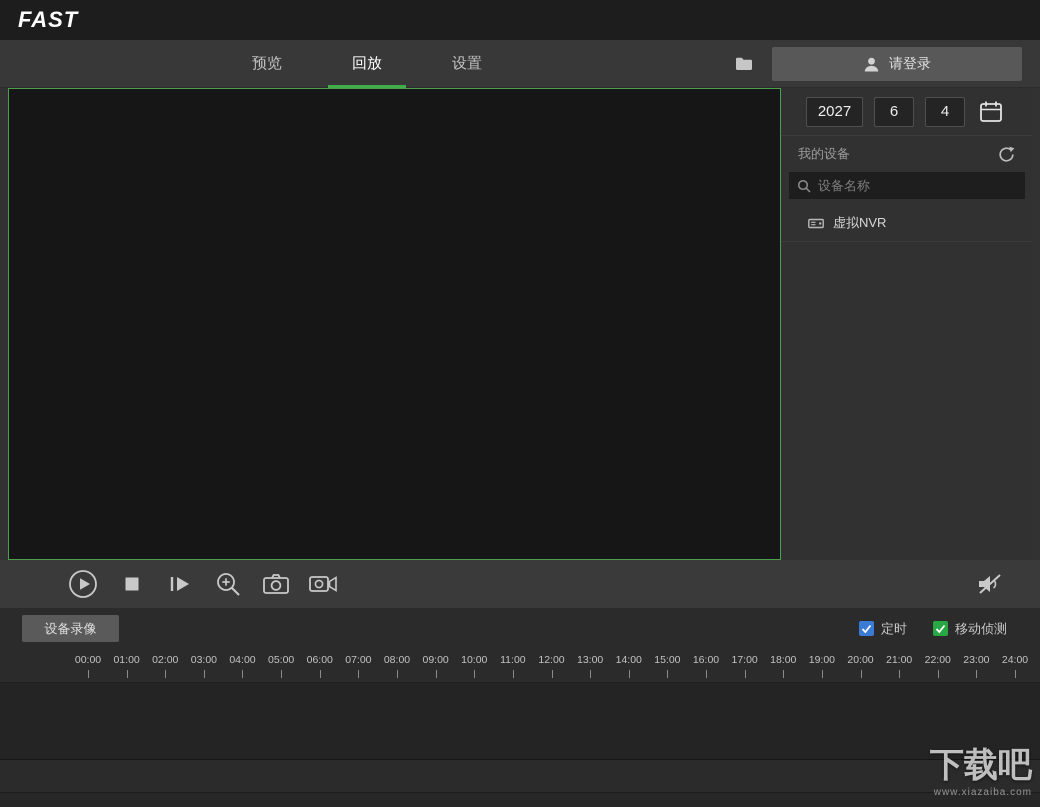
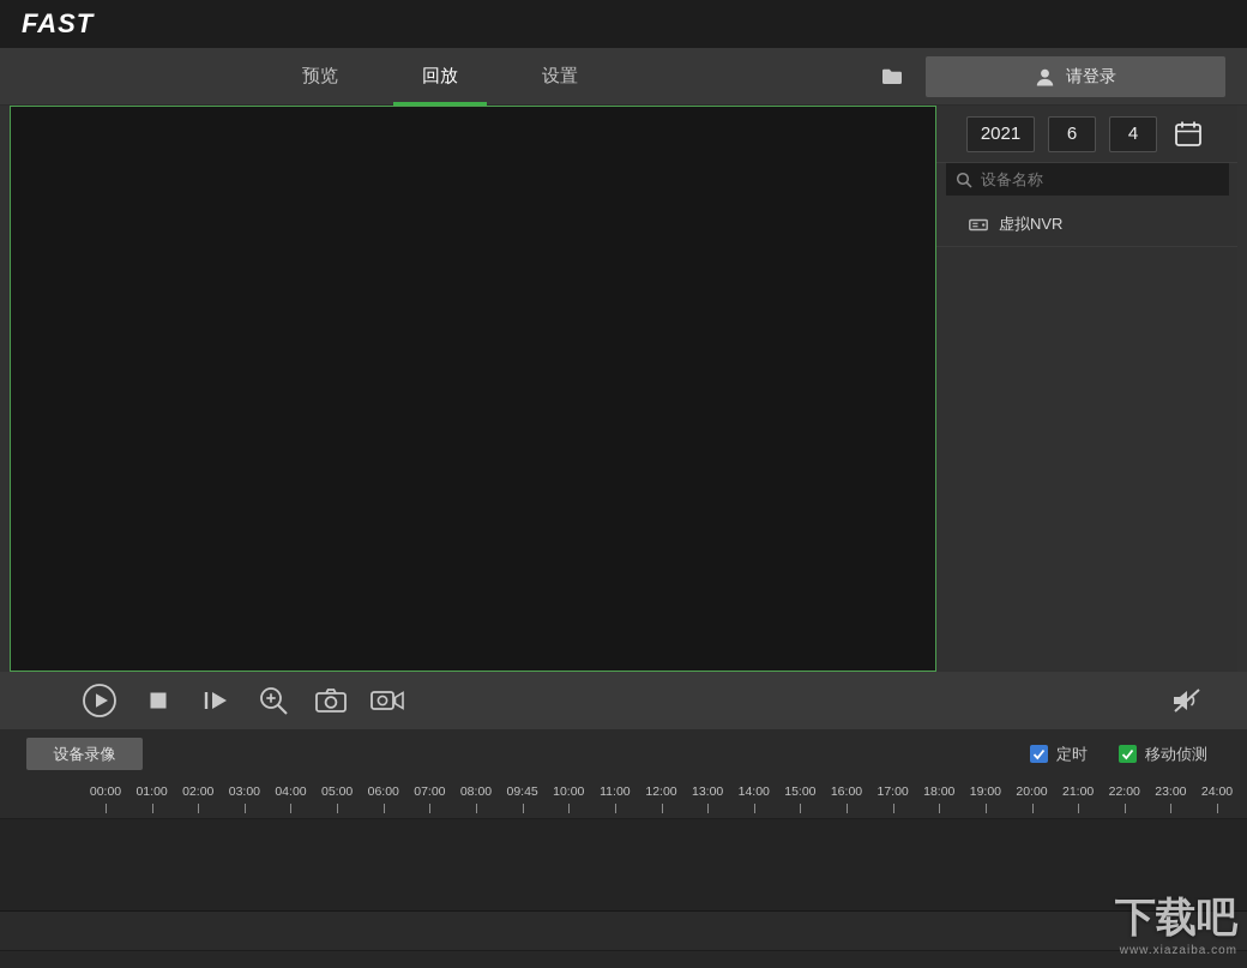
  FAST
  预览
  回放
  设置
  请登录
- 2027
+ 2021
  6
  4
- 我的设备
  设备名称
  虚拟NVR
  设备录像
  定时
  移动侦测
  00:00
  01:00
  02:00
  03:00
  04:00
  05:00
  06:00
  07:00
  08:00
- 09:00
+ 09:45
  10:00
  11:00
  12:00
  13:00
  14:00
  15:00
  16:00
  17:00
  18:00
  19:00
  20:00
  21:00
  22:00
  23:00
  24:00
  下载吧
  www.xiazaiba.com
